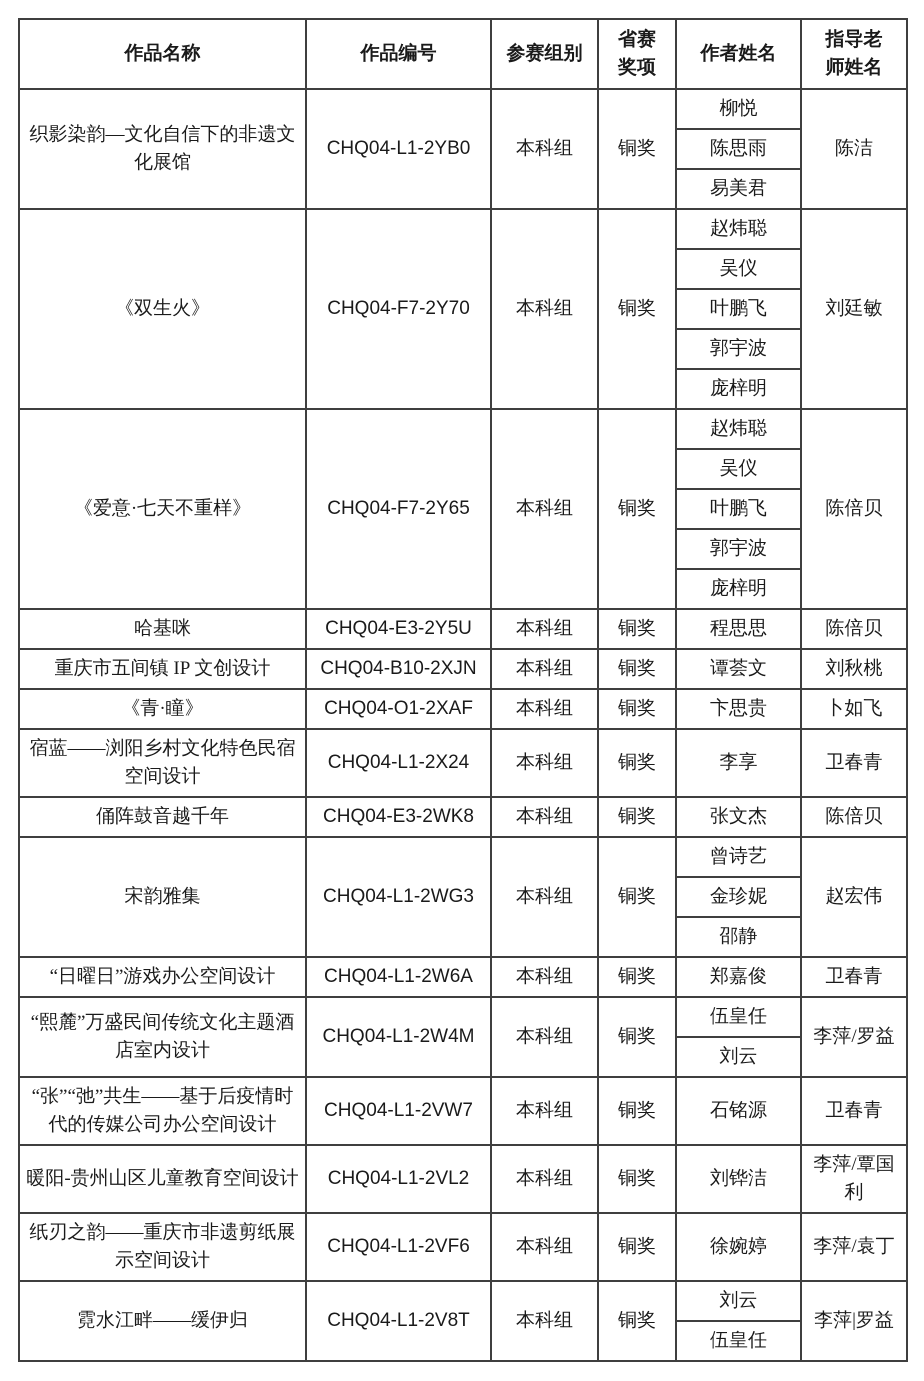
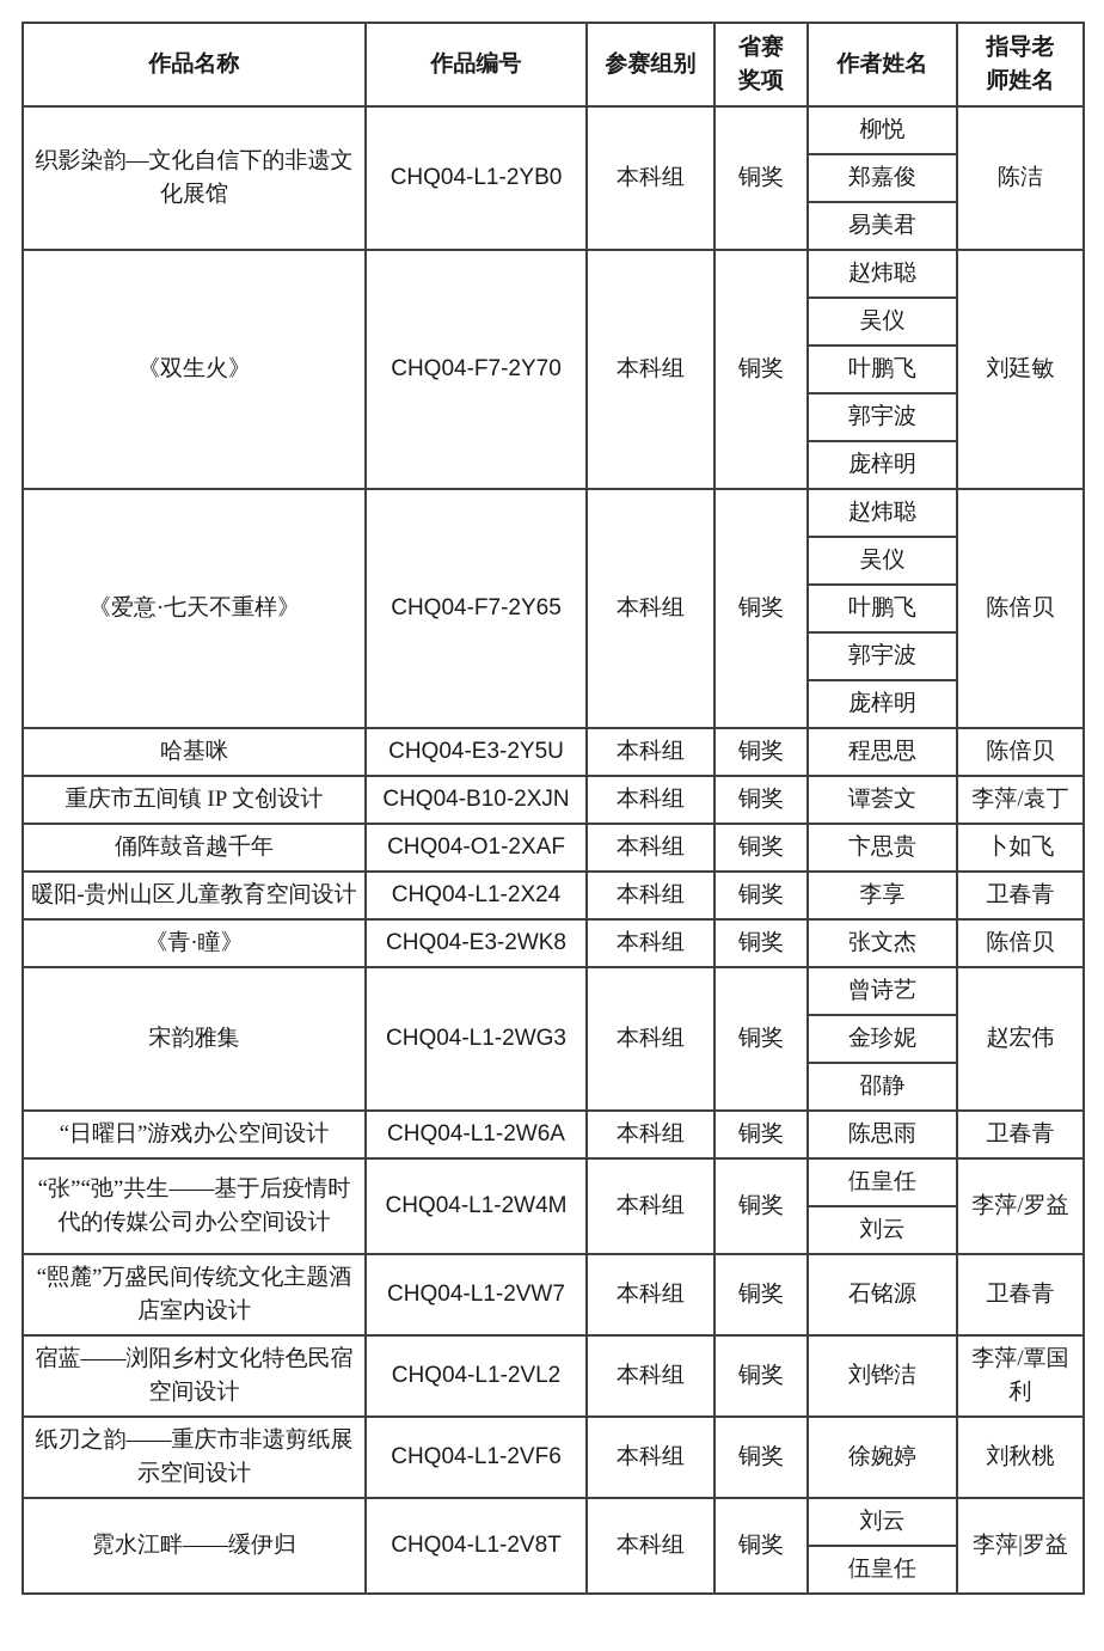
  作品名称	作品编号	参赛组别	省赛 奖项	作者姓名	指导老 师姓名
  织影染韵—文化自信下的非遗文化展馆	CHQ04-L1-2YB0	本科组	铜奖	柳悦	陈洁
- 陈思雨
+ 郑嘉俊
  易美君
  《双生火》	CHQ04-F7-2Y70	本科组	铜奖	赵炜聪	刘廷敏
  吴仪
  叶鹏飞
  郭宇波
  庞梓明
  《爱意·七天不重样》	CHQ04-F7-2Y65	本科组	铜奖	赵炜聪	陈倍贝
  吴仪
  叶鹏飞
  郭宇波
  庞梓明
  哈基咪	CHQ04-E3-2Y5U	本科组	铜奖	程思思	陈倍贝
- 重庆市五间镇 IP 文创设计	CHQ04-B10-2XJN	本科组	铜奖	谭荟文	刘秋桃
+ 重庆市五间镇 IP 文创设计	CHQ04-B10-2XJN	本科组	铜奖	谭荟文	李萍/袁丁
- 《青·瞳》	CHQ04-O1-2XAF	本科组	铜奖	卞思贵	卜如飞
+ 俑阵鼓音越千年	CHQ04-O1-2XAF	本科组	铜奖	卞思贵	卜如飞
- 宿蓝——浏阳乡村文化特色民宿空间设计	CHQ04-L1-2X24	本科组	铜奖	李享	卫春青
+ 暖阳-贵州山区儿童教育空间设计	CHQ04-L1-2X24	本科组	铜奖	李享	卫春青
- 俑阵鼓音越千年	CHQ04-E3-2WK8	本科组	铜奖	张文杰	陈倍贝
+ 《青·瞳》	CHQ04-E3-2WK8	本科组	铜奖	张文杰	陈倍贝
  宋韵雅集	CHQ04-L1-2WG3	本科组	铜奖	曾诗艺	赵宏伟
  金珍妮
  邵静
- “日曜日”游戏办公空间设计	CHQ04-L1-2W6A	本科组	铜奖	郑嘉俊	卫春青
+ “日曜日”游戏办公空间设计	CHQ04-L1-2W6A	本科组	铜奖	陈思雨	卫春青
- “熙麓”万盛民间传统文化主题酒店室内设计	CHQ04-L1-2W4M	本科组	铜奖	伍皇任	李萍/罗益
+ “张”“弛”共生——基于后疫情时代的传媒公司办公空间设计	CHQ04-L1-2W4M	本科组	铜奖	伍皇任	李萍/罗益
  刘云
- “张”“弛”共生——基于后疫情时代的传媒公司办公空间设计	CHQ04-L1-2VW7	本科组	铜奖	石铭源	卫春青
+ “熙麓”万盛民间传统文化主题酒店室内设计	CHQ04-L1-2VW7	本科组	铜奖	石铭源	卫春青
- 暖阳-贵州山区儿童教育空间设计	CHQ04-L1-2VL2	本科组	铜奖	刘铧洁	李萍/覃国利
+ 宿蓝——浏阳乡村文化特色民宿空间设计	CHQ04-L1-2VL2	本科组	铜奖	刘铧洁	李萍/覃国利
- 纸刃之韵——重庆市非遗剪纸展示空间设计	CHQ04-L1-2VF6	本科组	铜奖	徐婉婷	李萍/袁丁
+ 纸刃之韵——重庆市非遗剪纸展示空间设计	CHQ04-L1-2VF6	本科组	铜奖	徐婉婷	刘秋桃
  霓水江畔——缓伊归	CHQ04-L1-2V8T	本科组	铜奖	刘云	李萍|罗益
  伍皇任
